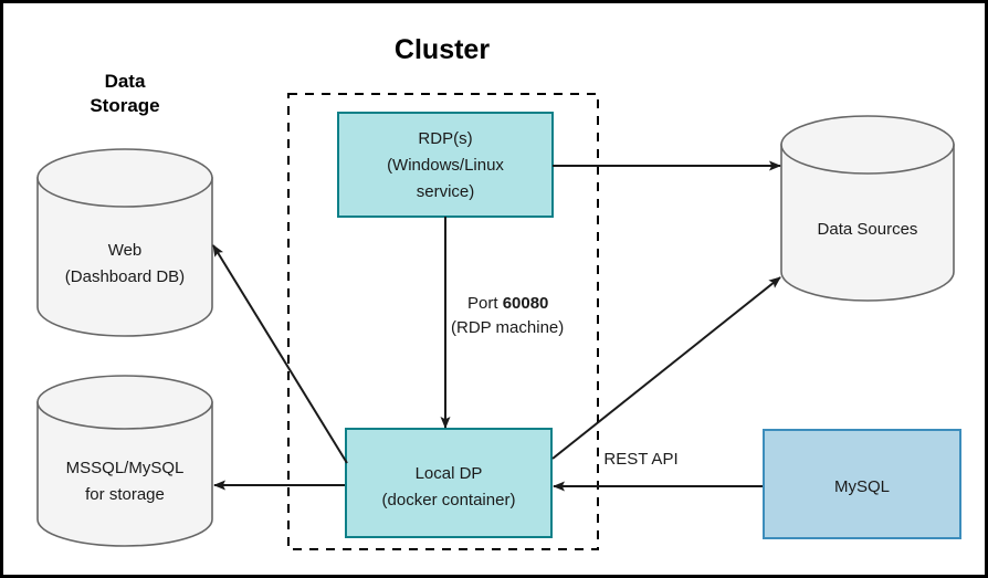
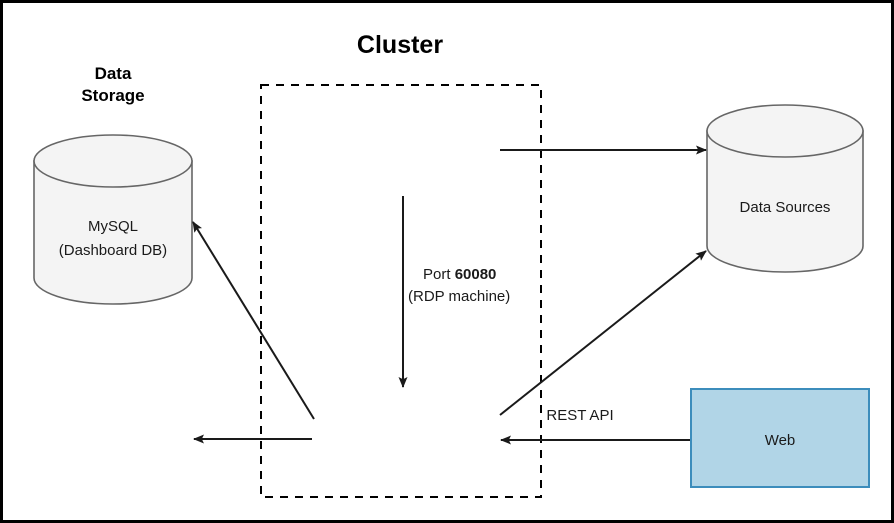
  Cluster
  Data
  Storage
- Web
+ MySQL
  (Dashboard DB)
- MSSQL/MySQL
- for storage
- RDP(s)
- (Windows/Linux
- service)
- Local DP
- (docker container)
  Data Sources
- MySQL
+ Web
  Port 60080
  (RDP machine)
  REST API
